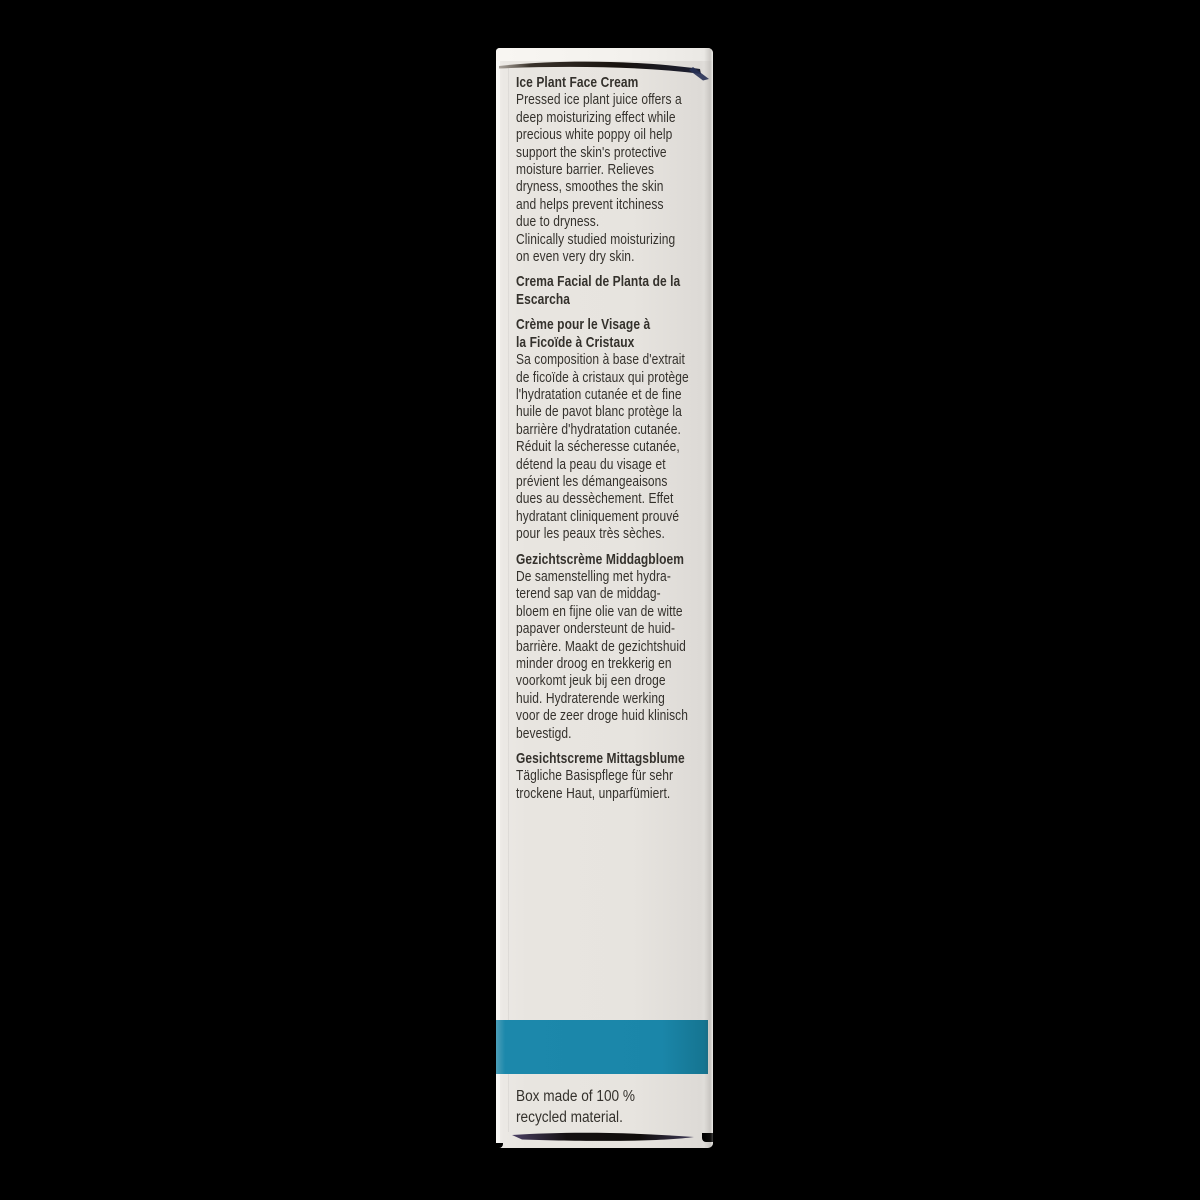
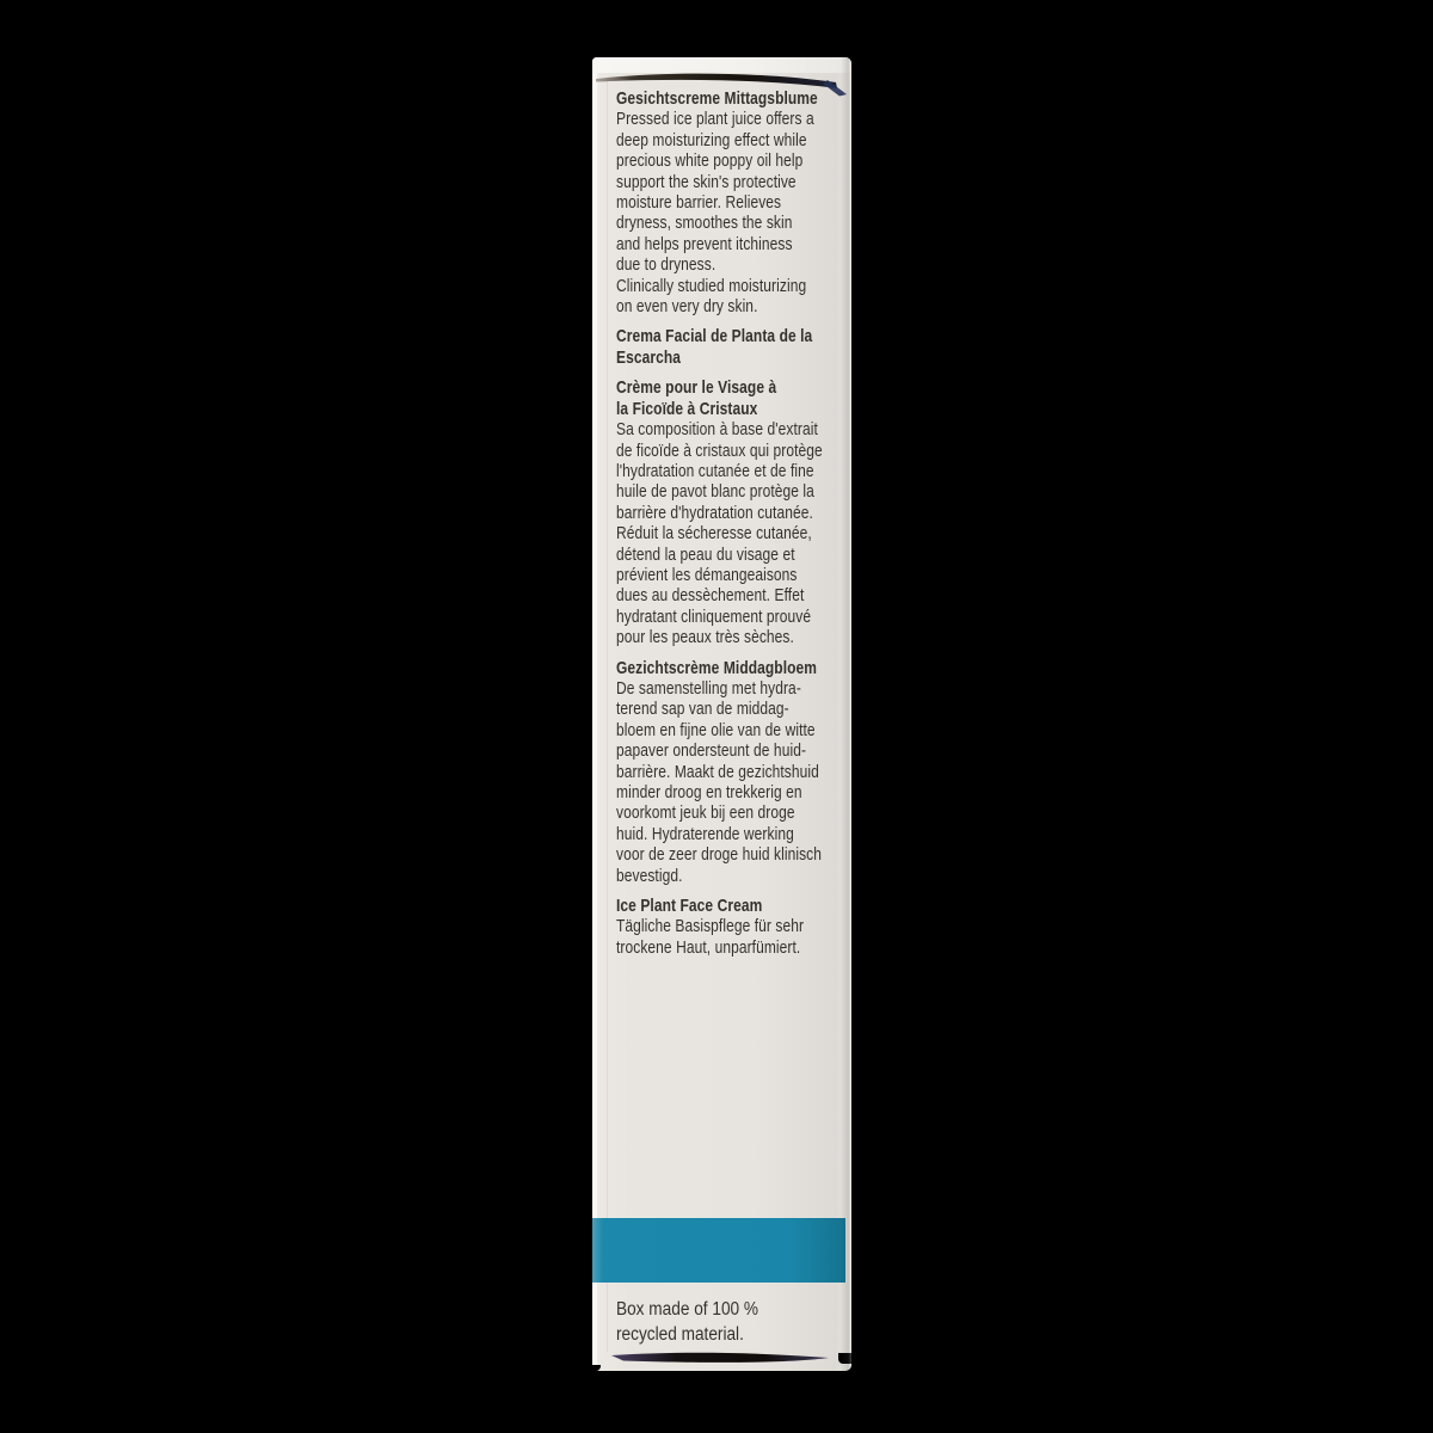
- Ice Plant Face Cream
+ Gesichtscreme Mittagsblume
  Pressed ice plant juice offers a
  deep moisturizing effect while
  precious white poppy oil help
  support the skin's protective
  moisture barrier. Relieves
  dryness, smoothes the skin
  and helps prevent itchiness
  due to dryness.
  Clinically studied moisturizing
  on even very dry skin.
  Crema Facial de Planta de la
  Escarcha
  Crème pour le Visage à
  la Ficoïde à Cristaux
  Sa composition à base d'extrait
  de ficoïde à cristaux qui protège
  l'hydratation cutanée et de fine
  huile de pavot blanc protège la
  barrière d'hydratation cutanée.
  Réduit la sécheresse cutanée,
  détend la peau du visage et
  prévient les démangeaisons
  dues au dessèchement. Effet
  hydratant cliniquement prouvé
  pour les peaux très sèches.
  Gezichtscrème Middagbloem
  De samenstelling met hydra-
  terend sap van de middag-
  bloem en fijne olie van de witte
  papaver ondersteunt de huid-
  barrière. Maakt de gezichtshuid
  minder droog en trekkerig en
  voorkomt jeuk bij een droge
  huid. Hydraterende werking
  voor de zeer droge huid klinisch
  bevestigd.
- Gesichtscreme Mittagsblume
+ Ice Plant Face Cream
  Tägliche Basispflege für sehr
  trockene Haut, unparfümiert.
  Box made of 100 %
  recycled material.
